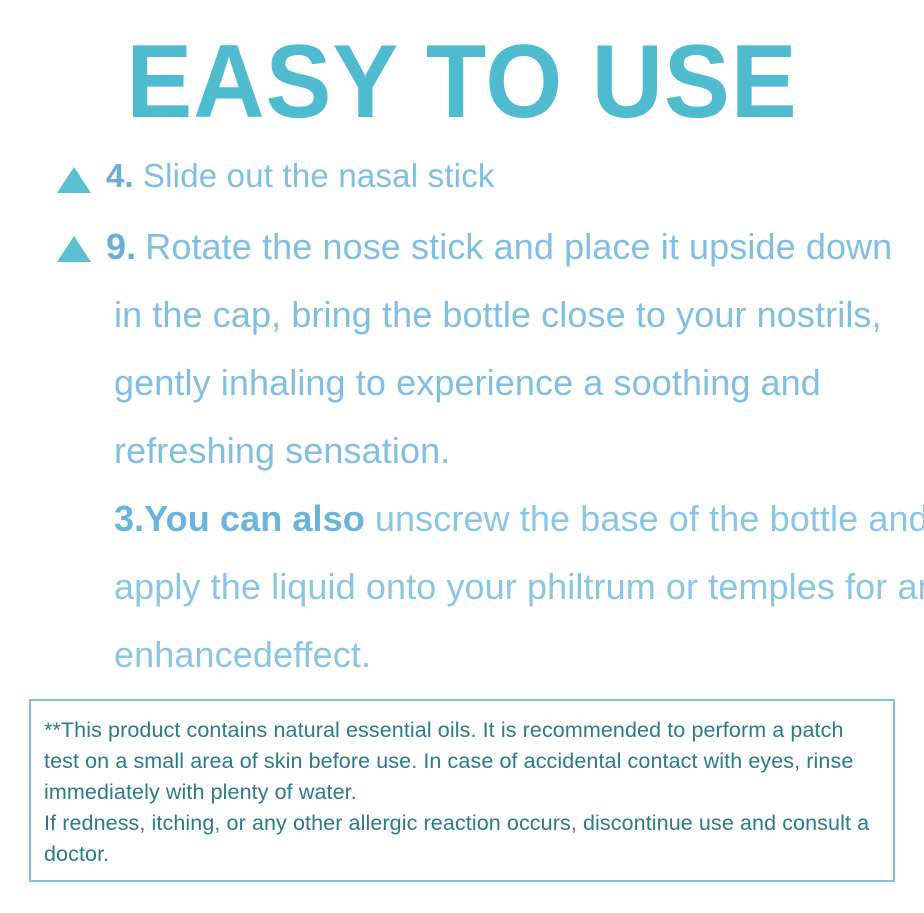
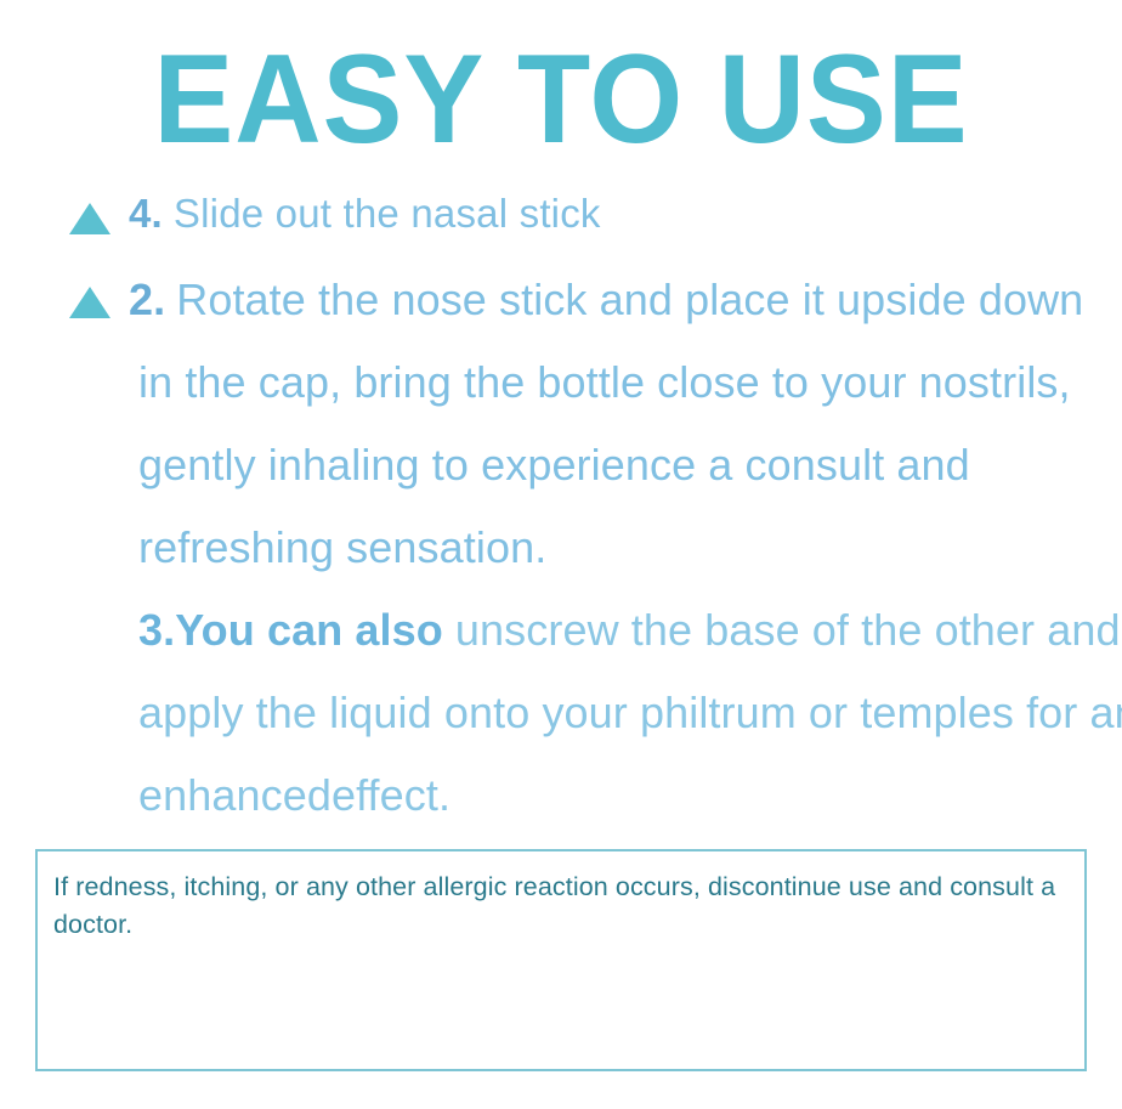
  EASY TO USE
  4. Slide out the nasal stick
- 9. Rotate the nose stick and place it upside down
+ 2. Rotate the nose stick and place it upside down
  in the cap, bring the bottle close to your nostrils,
- gently inhaling to experience a soothing and
+ gently inhaling to experience a consult and
  refreshing sensation.
- 3.You can also unscrew the base of the bottle and
+ 3.You can also unscrew the base of the other and
  apply the liquid onto your philtrum or temples for a
  enhancedeffect.
- **This product contains natural essential oils. It is recommended to perform a patch test on a small area of skin before use. In case of accidental contact with eyes, rinse immediately with plenty of water.
  If redness, itching, or any other allergic reaction occurs, discontinue use and consult a doctor.
